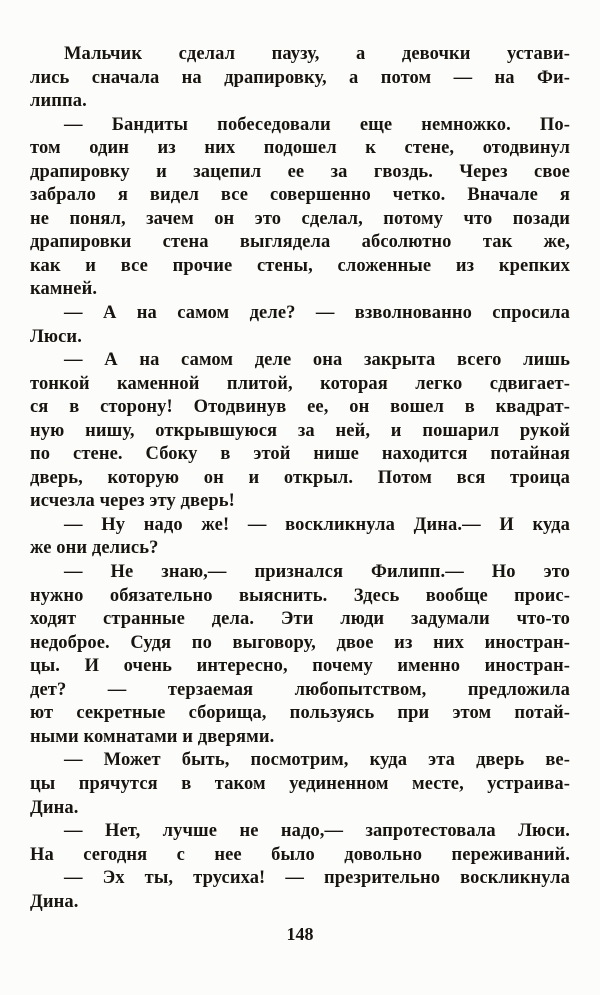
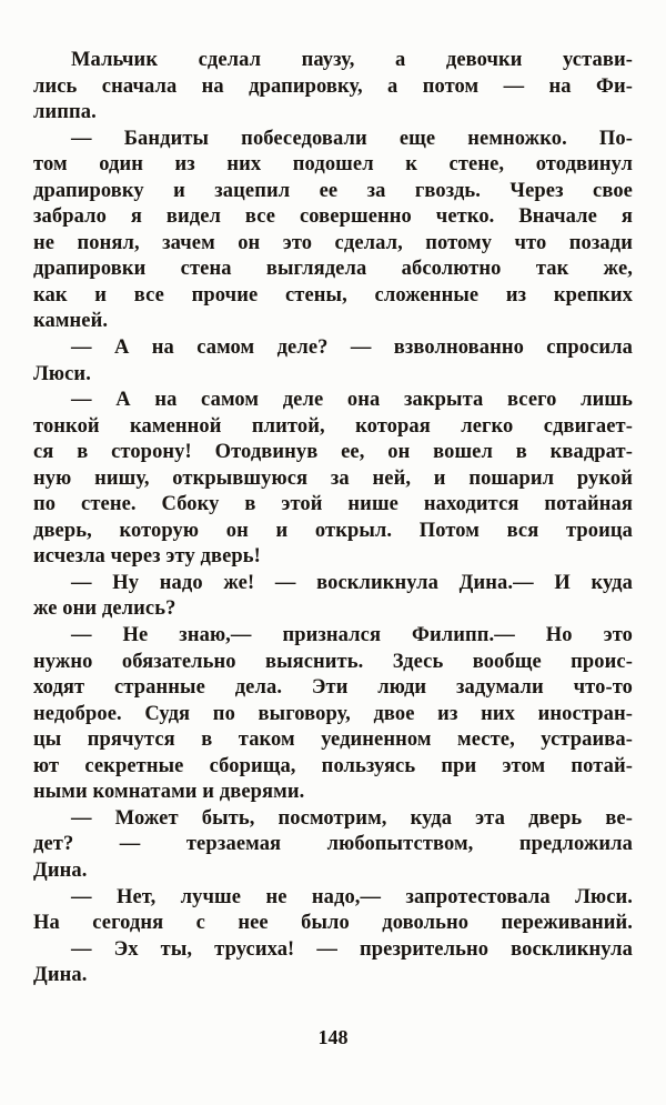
  Мальчик сделал паузу, а девочки устави-
  лись сначала на драпировку, а потом — на Фи-
  липпа.
  — Бандиты побеседовали еще немножко. По-
  том один из них подошел к стене, отодвинул
  драпировку и зацепил ее за гвоздь. Через свое
  забрало я видел все совершенно четко. Вначале я
  не понял, зачем он это сделал, потому что позади
  драпировки стена выглядела абсолютно так же,
  как и все прочие стены, сложенные из крепких
  камней.
  — А на самом деле? — взволнованно спросила
  Люси.
  — А на самом деле она закрыта всего лишь
  тонкой каменной плитой, которая легко сдвигает-
  ся в сторону! Отодвинув ее, он вошел в квадрат-
  ную нишу, открывшуюся за ней, и пошарил рукой
  по стене. Сбоку в этой нише находится потайная
  дверь, которую он и открыл. Потом вся троица
  исчезла через эту дверь!
  — Ну надо же! — воскликнула Дина.— И куда
  же они делись?
  — Не знаю,— признался Филипп.— Но это
  нужно обязательно выяснить. Здесь вообще проис-
  ходят странные дела. Эти люди задумали что-то
  недоброе. Судя по выговору, двое из них иностран-
- цы. И очень интересно, почему именно иностран-
- дет? — терзаемая любопытством, предложила
+ цы прячутся в таком уединенном месте, устраива-
  ют секретные сборища, пользуясь при этом потай-
  ными комнатами и дверями.
  — Может быть, посмотрим, куда эта дверь ве-
- цы прячутся в таком уединенном месте, устраива-
+ дет? — терзаемая любопытством, предложила
  Дина.
  — Нет, лучше не надо,— запротестовала Люси.
  На сегодня с нее было довольно переживаний.
  — Эх ты, трусиха! — презрительно воскликнула
  Дина.
  148
